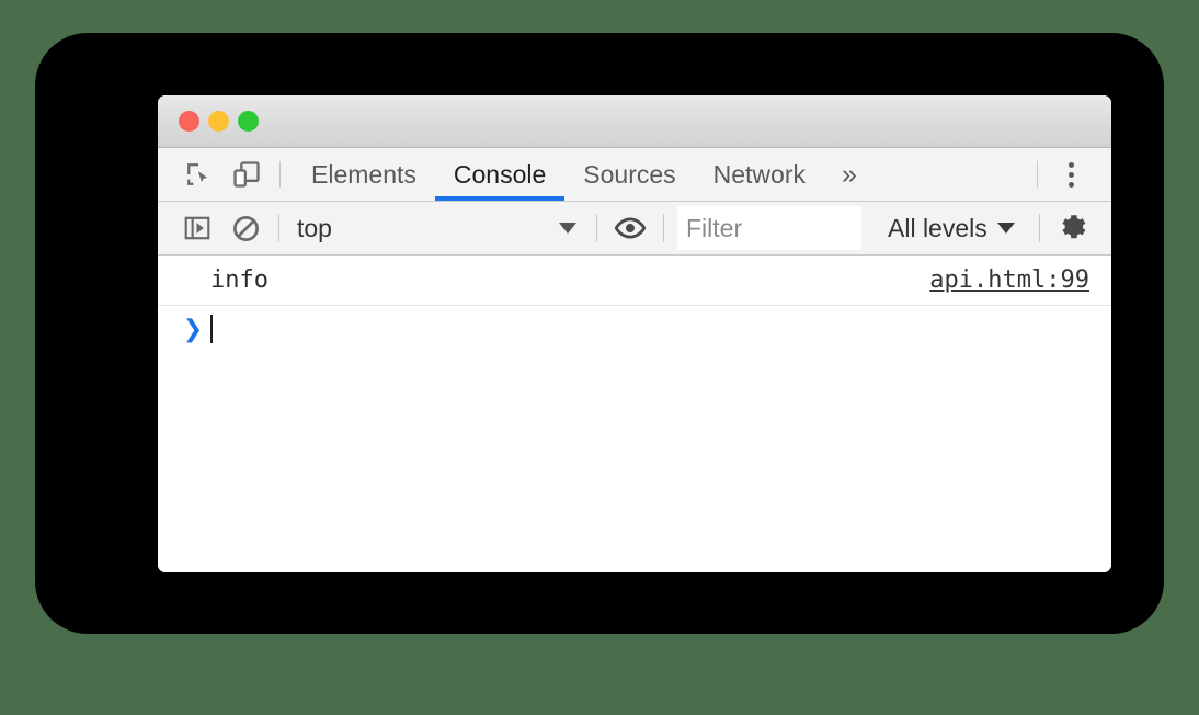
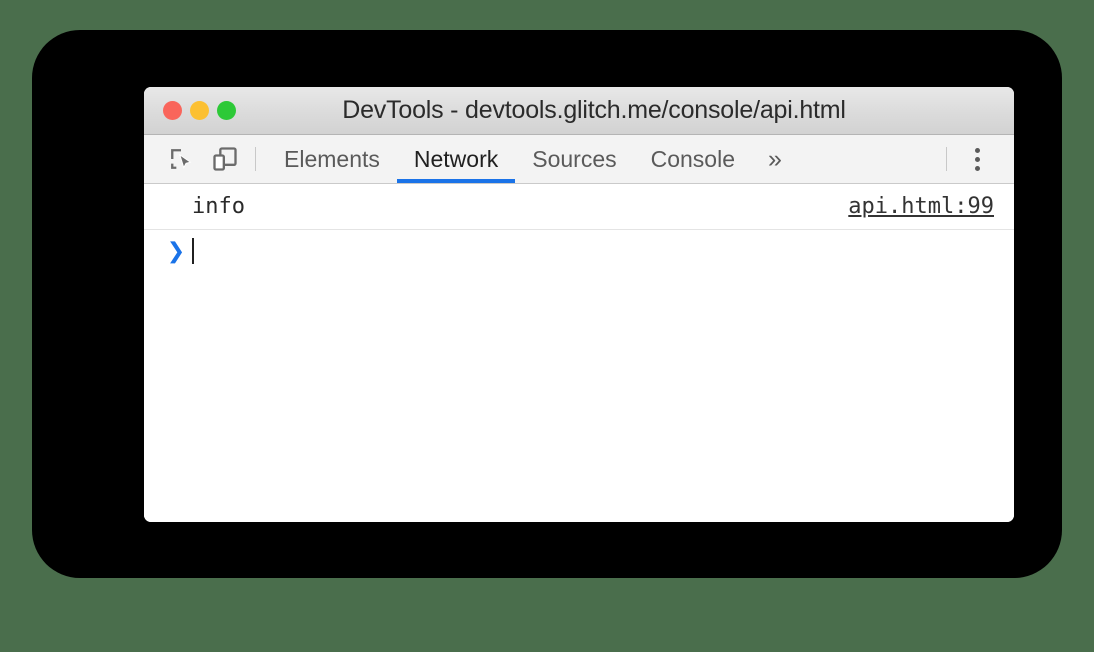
+ DevTools - devtools.glitch.me/console/api.html
  Elements
- Console
+ Network
  Sources
- Network
+ Console
  »
- top
- Filter
- All levels
  info
  api.html:99
  ❯
